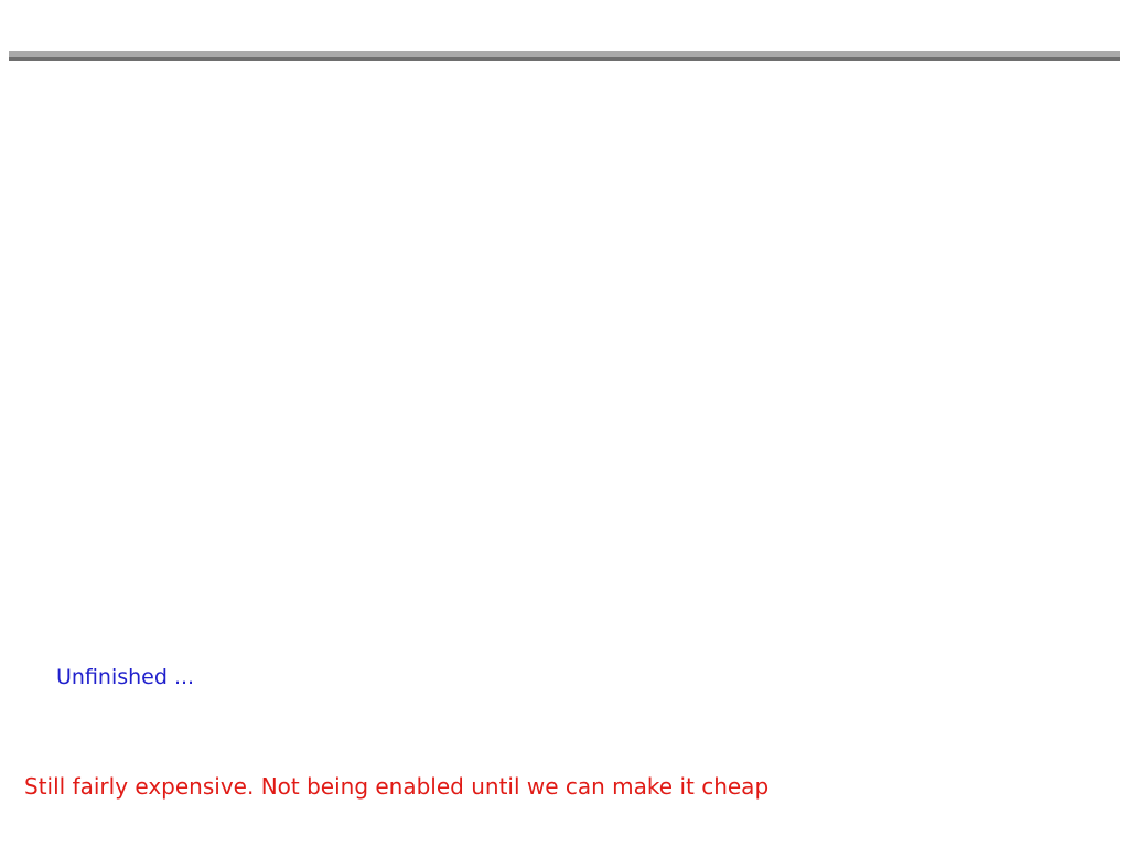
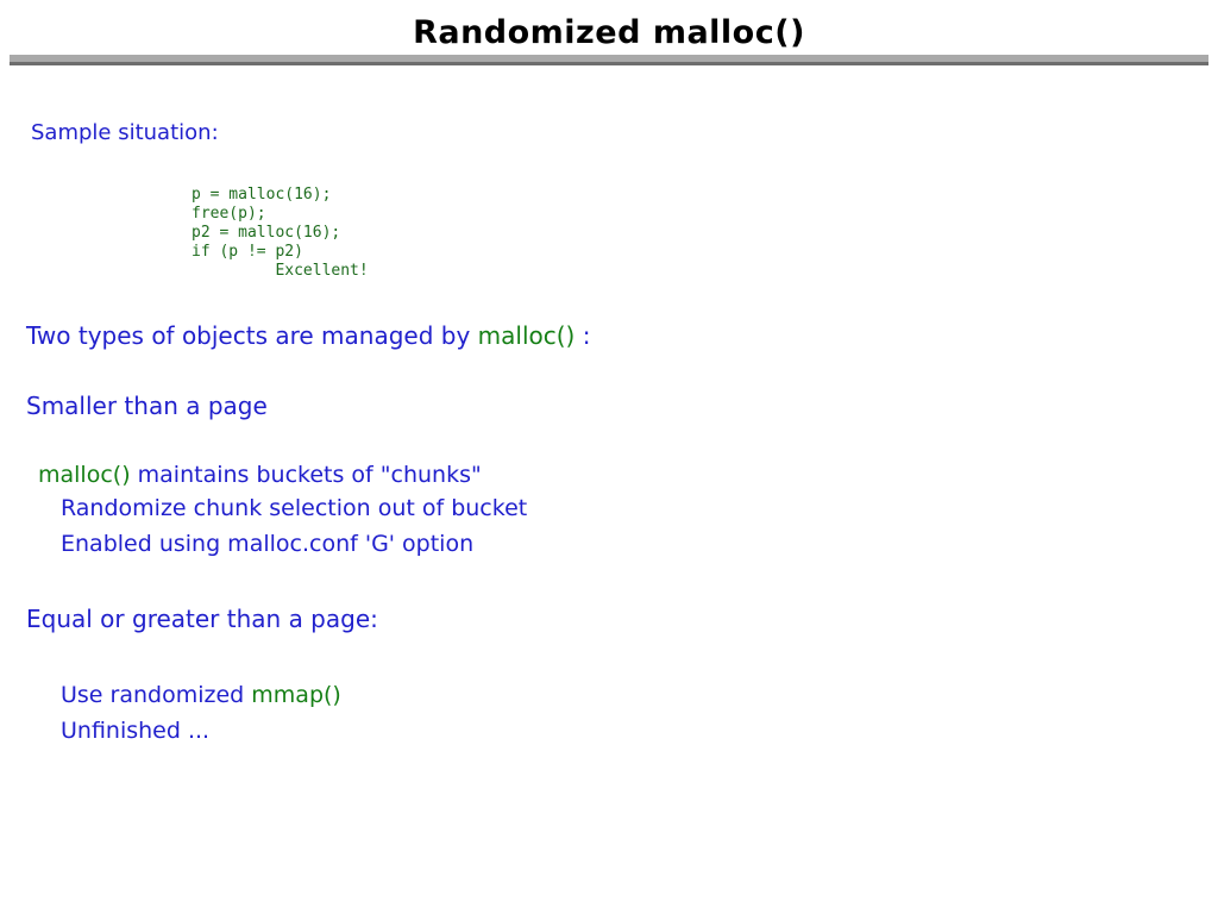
+ Randomized malloc()
+ Sample situation:
+ p = malloc(16);
+ free(p);
+ p2 = malloc(16);
+ if (p != p2)
+ Excellent!
+ Two types of objects are managed by malloc() :
+ Smaller than a page
+ malloc() maintains buckets of "chunks"
+ Randomize chunk selection out of bucket
+ Enabled using malloc.conf 'G' option
+ Equal or greater than a page:
+ Use randomized mmap()
  Unfinished ...
- Still fairly expensive. Not being enabled until we can make it cheap
